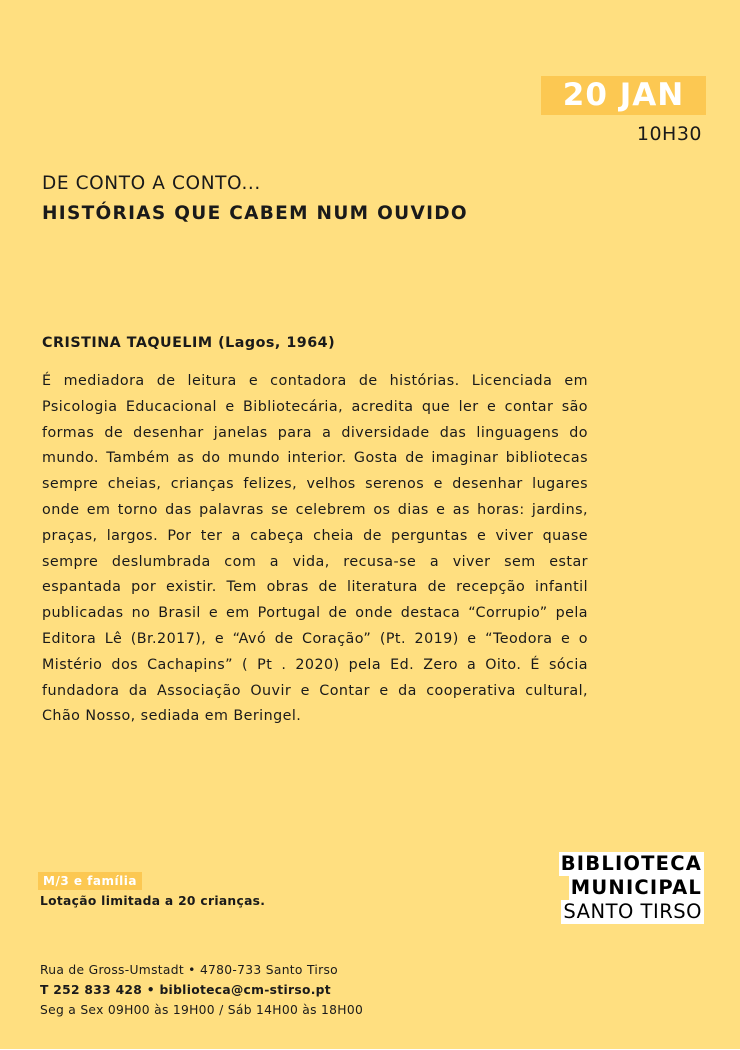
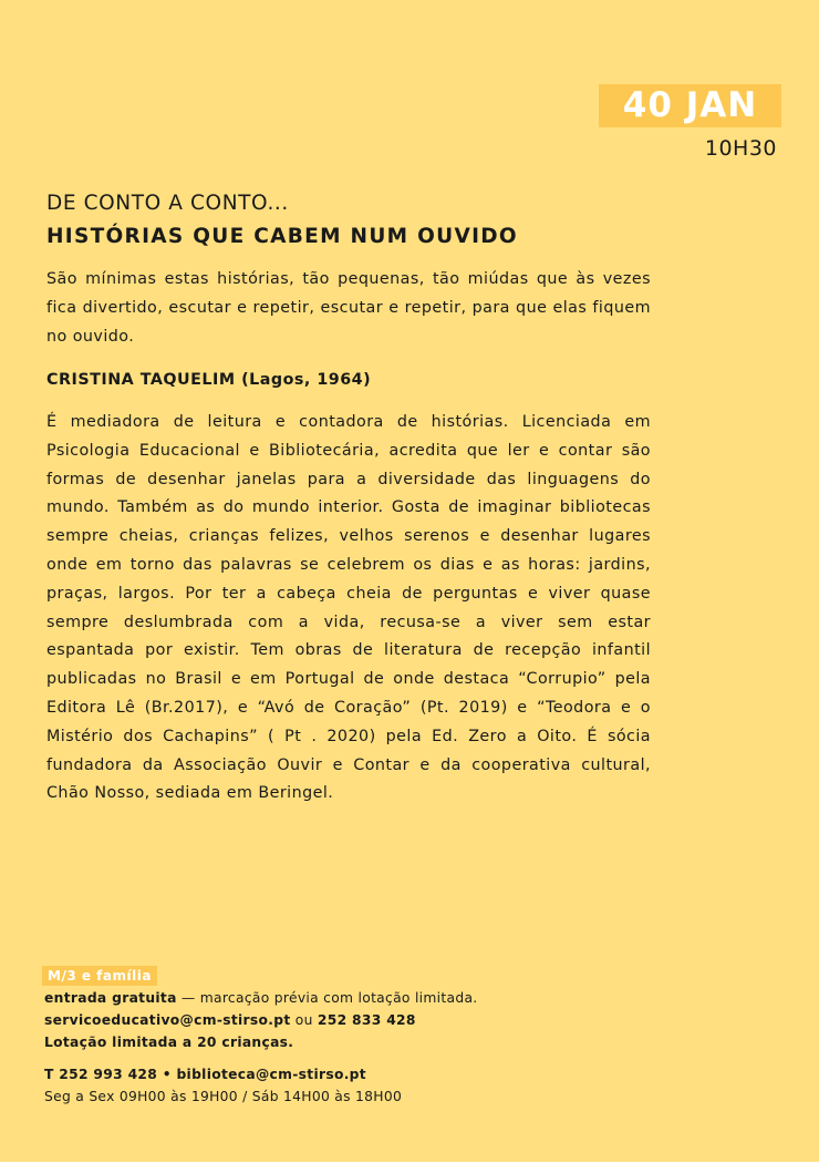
- 20 JAN
+ 40 JAN
  10H30
  DE CONTO A CONTO...
  HISTÓRIAS QUE CABEM NUM OUVIDO
+ São mínimas estas histórias, tão pequenas, tão miúdas que às vezes fica divertido, escutar e repetir, escutar e repetir, para que elas fiquem no ouvido.
  CRISTINA TAQUELIM (Lagos, 1964)
  É mediadora de leitura e contadora de histórias. Licenciada em Psicologia Educacional e Bibliotecária, acredita que ler e contar são formas de desenhar janelas para a diversidade das linguagens do mundo. Também as do mundo interior. Gosta de imaginar bibliotecas sempre cheias, crianças felizes, velhos serenos e desenhar lugares onde em torno das palavras se celebrem os dias e as horas: jardins, praças, largos. Por ter a cabeça cheia de perguntas e viver quase sempre deslumbrada com a vida, recusa-se a viver sem estar espantada por existir. Tem obras de literatura de recepção infantil publicadas no Brasil e em Portugal de onde destaca “Corrupio” pela Editora Lê (Br.2017), e “Avó de Coração” (Pt. 2019) e “Teodora e o Mistério dos Cachapins” ( Pt . 2020) pela Ed. Zero a Oito. É sócia fundadora da Associação Ouvir e Contar e da cooperativa cultural, Chão Nosso, sediada em Beringel.
  M/3 e família
+ entrada gratuita — marcação prévia com lotação limitada.
+ servicoeducativo@cm-stirso.pt ou 252 833 428
  Lotação limitada a 20 crianças.
- Rua de Gross-Umstadt • 4780-733 Santo Tirso
- T 252 833 428 • biblioteca@cm-stirso.pt
+ T 252 993 428 • biblioteca@cm-stirso.pt
  Seg a Sex 09H00 às 19H00 / Sáb 14H00 às 18H00
- BIBLIOTECA
- MUNICIPAL
- SANTO TIRSO
